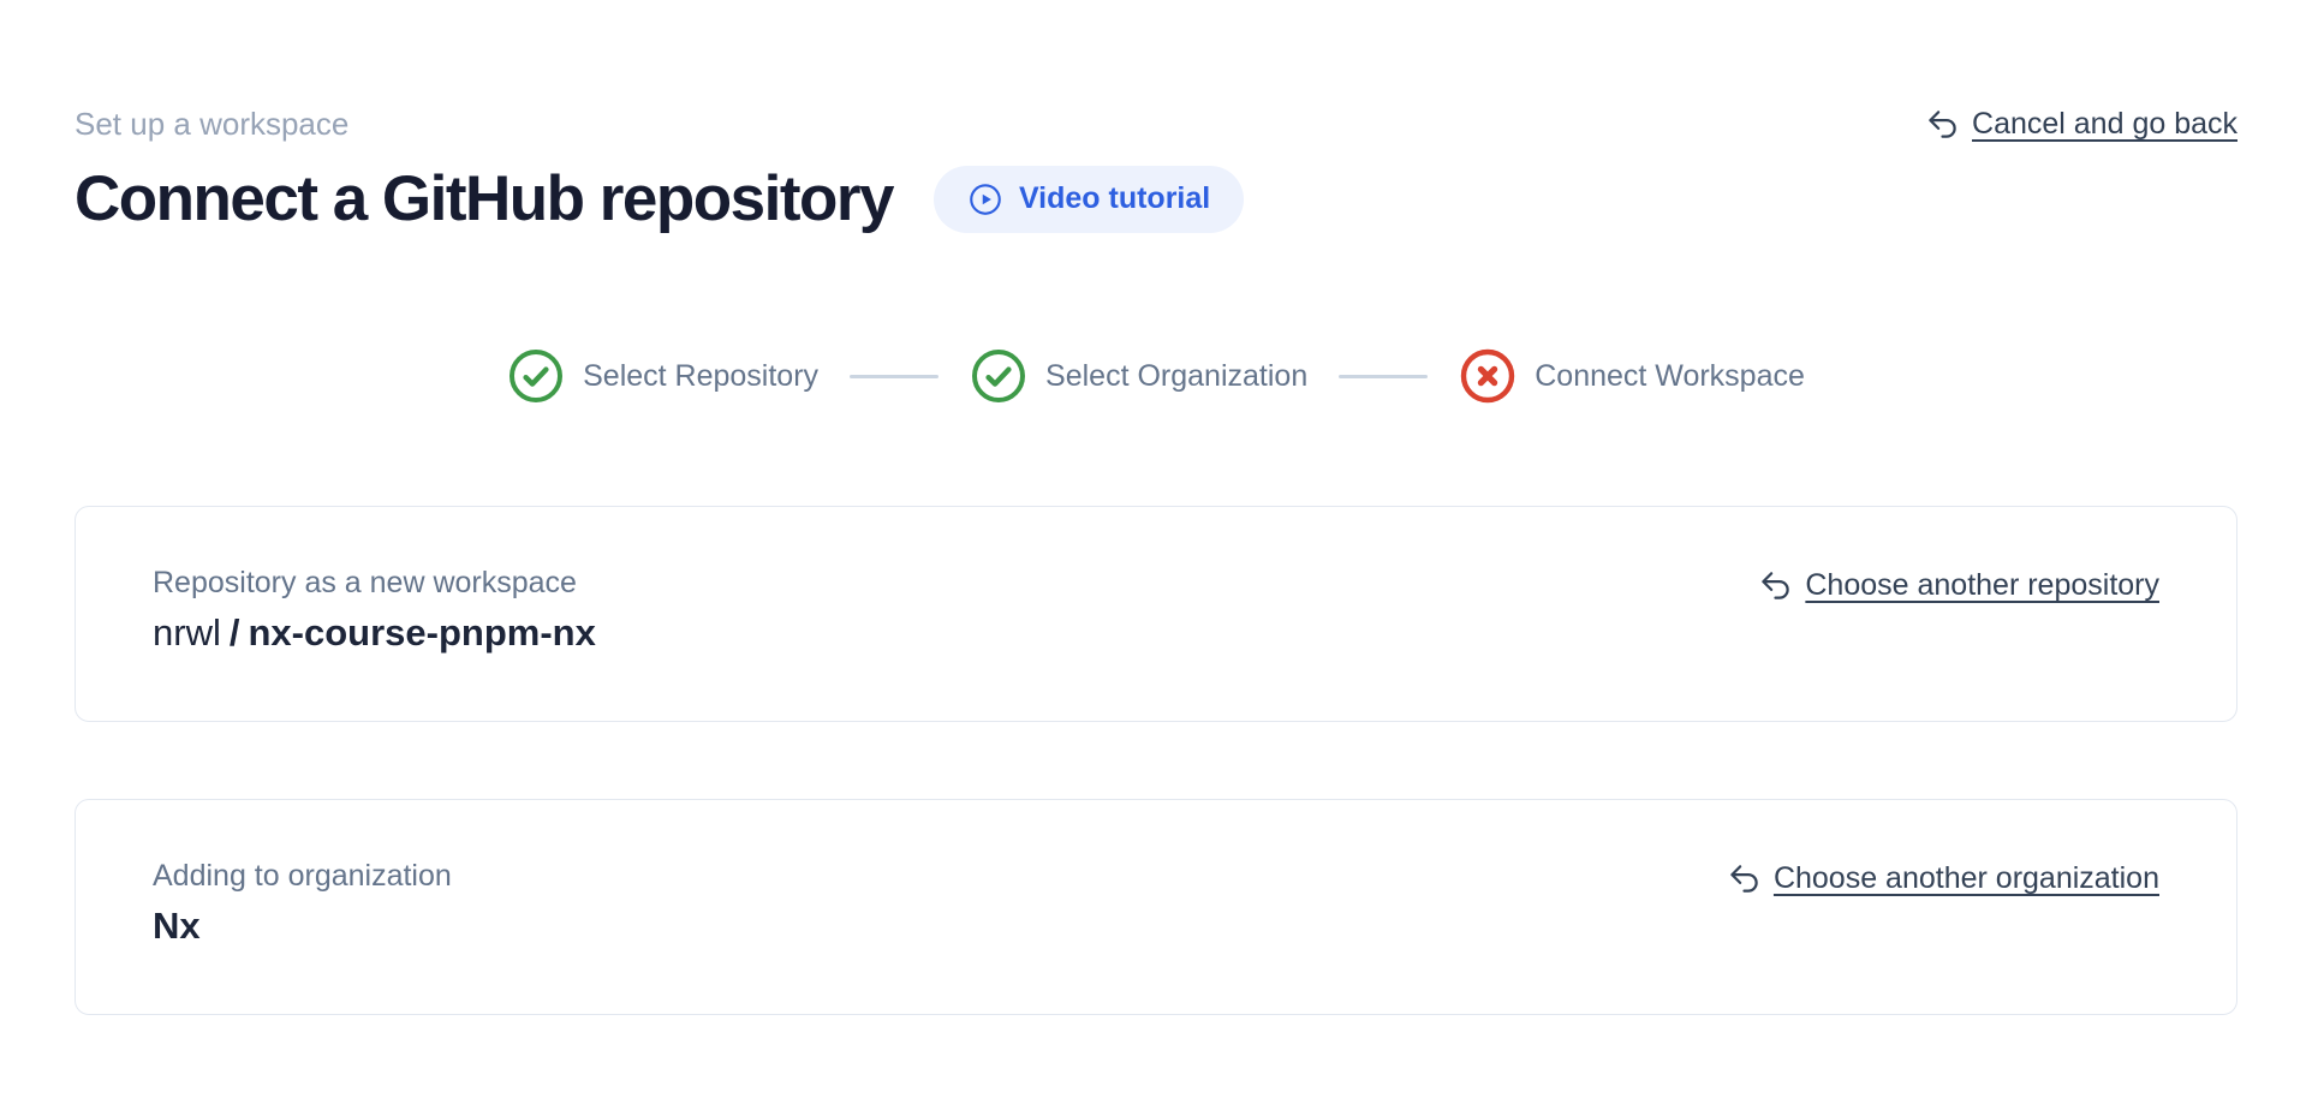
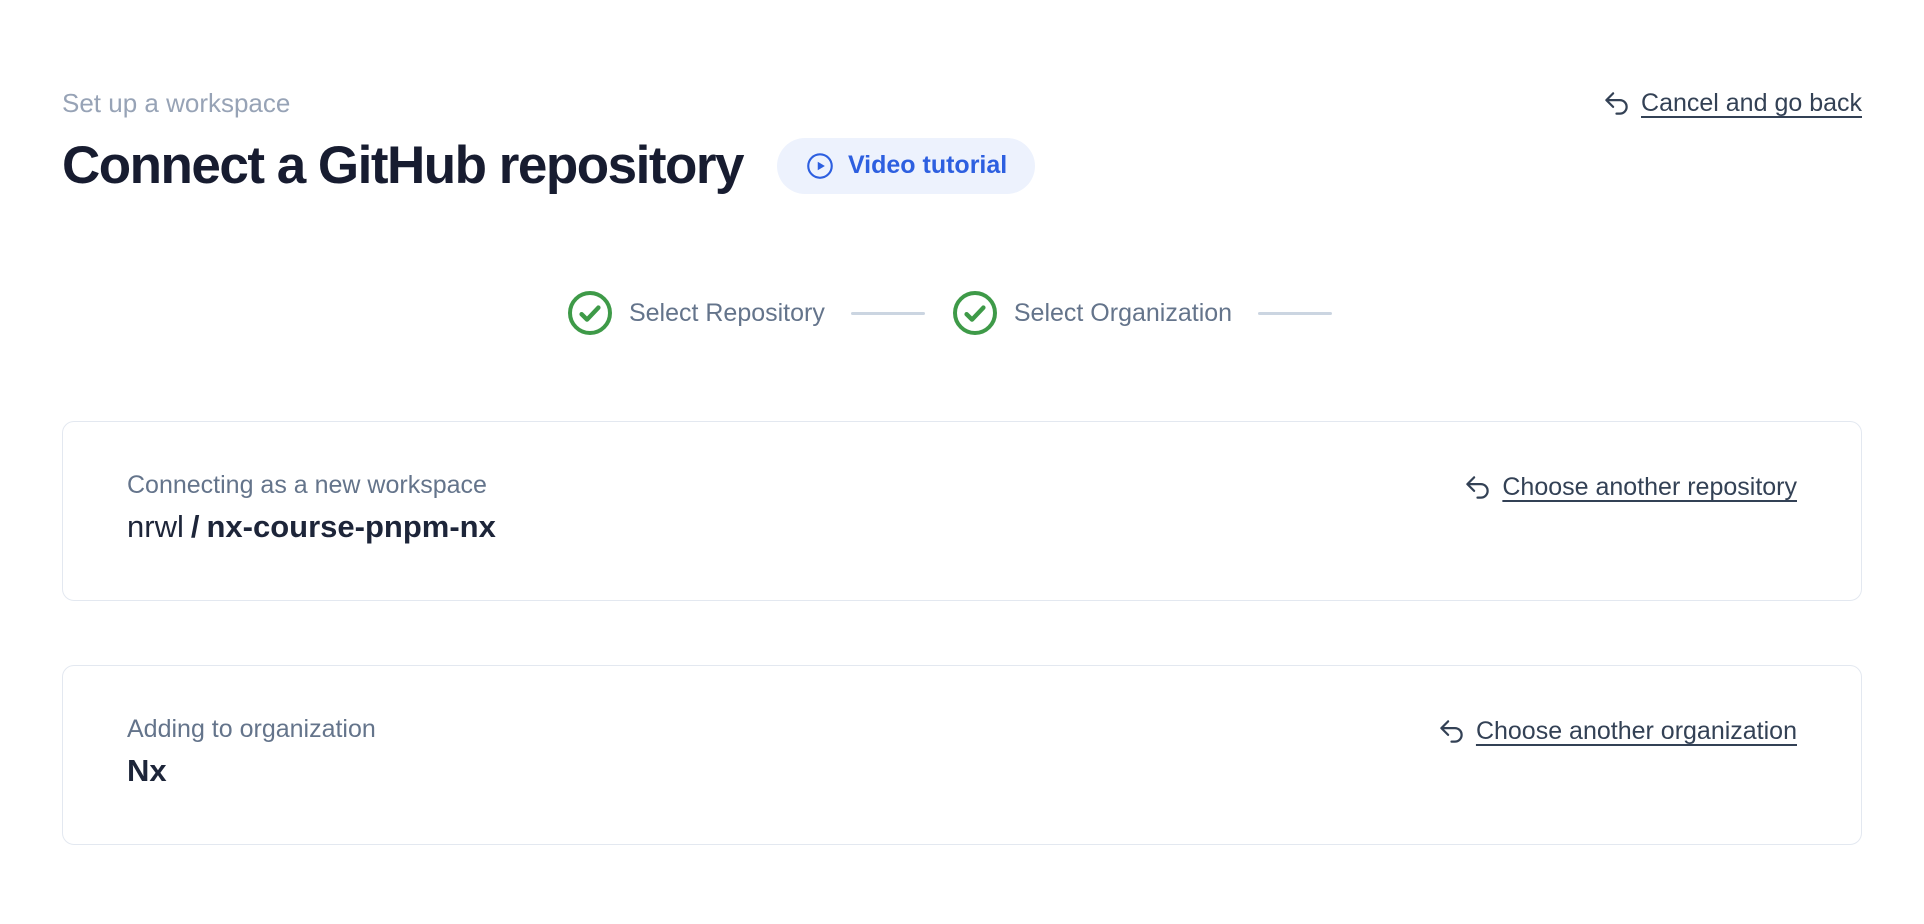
  Set up a workspace
  Cancel and go back
  Connect a GitHub repository
  Video tutorial
  Select Repository
  Select Organization
- Connect Workspace
- Repository as a new workspace
+ Connecting as a new workspace
  nrwl / nx-course-pnpm-nx
  Choose another repository
  Adding to organization
  Nx
  Choose another organization
